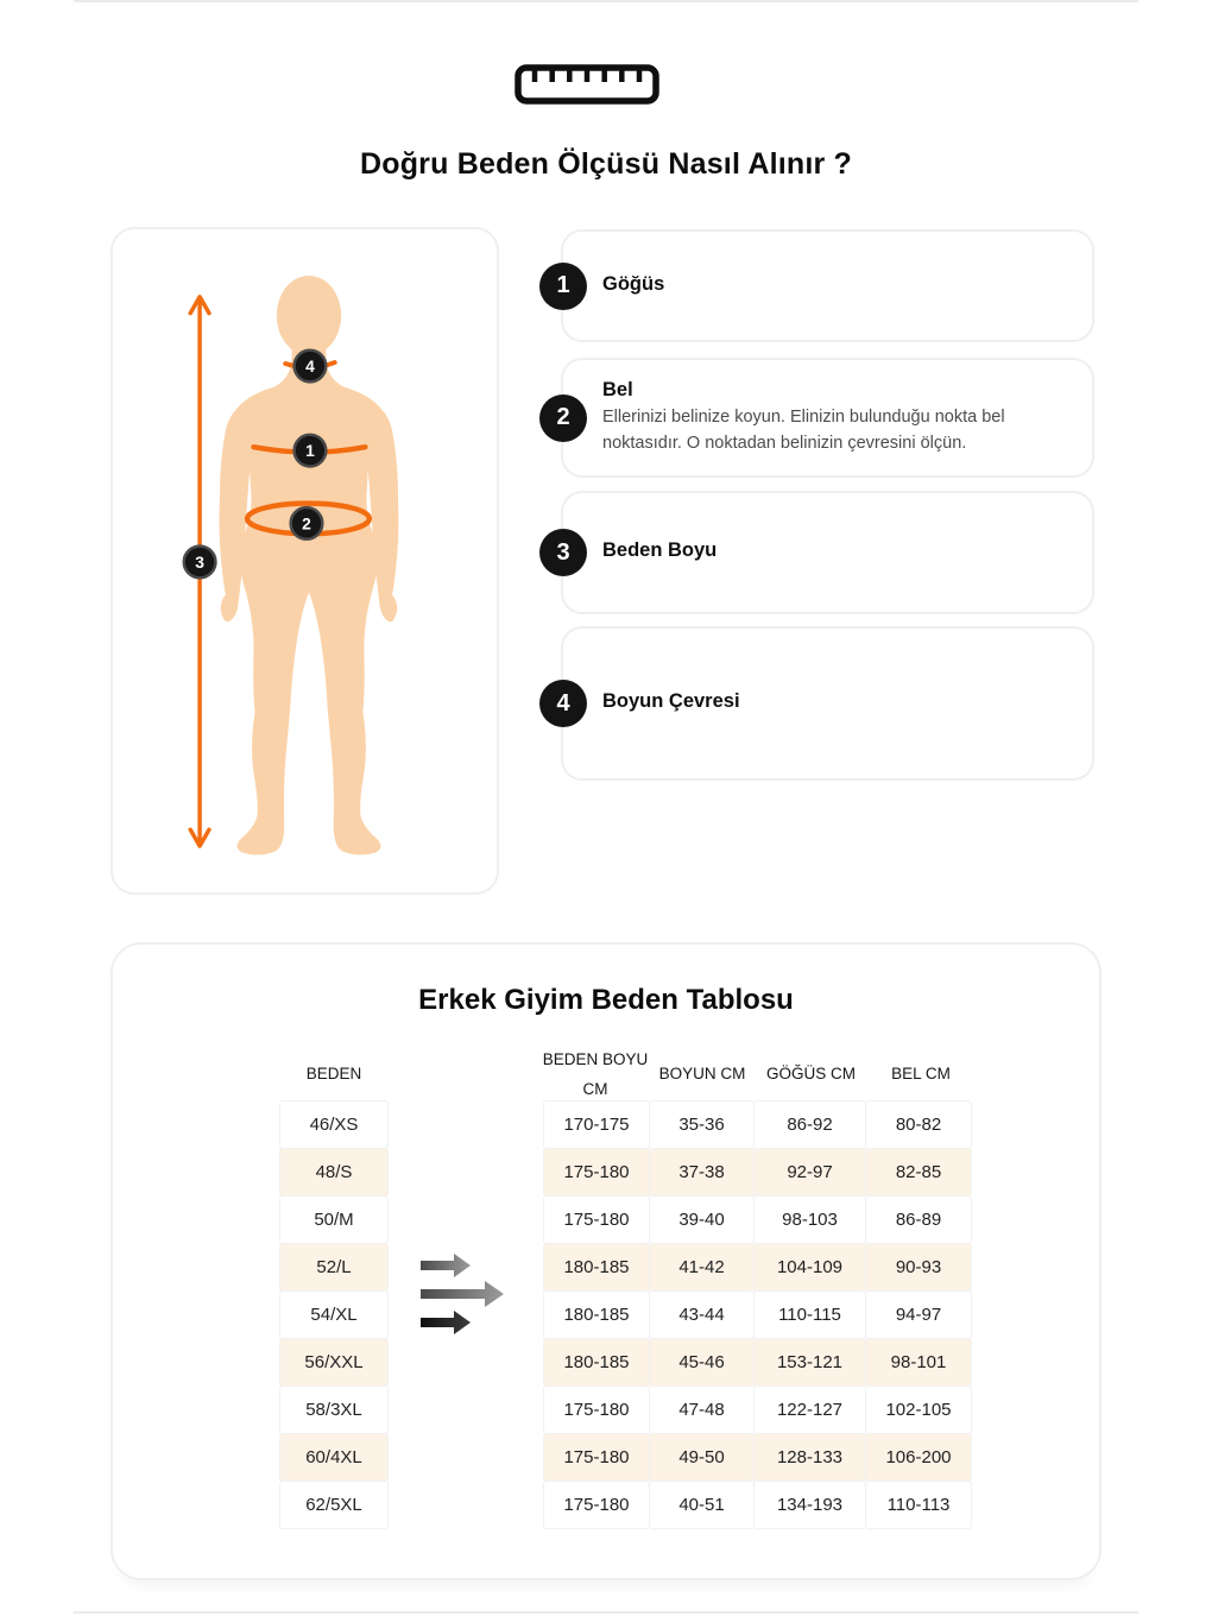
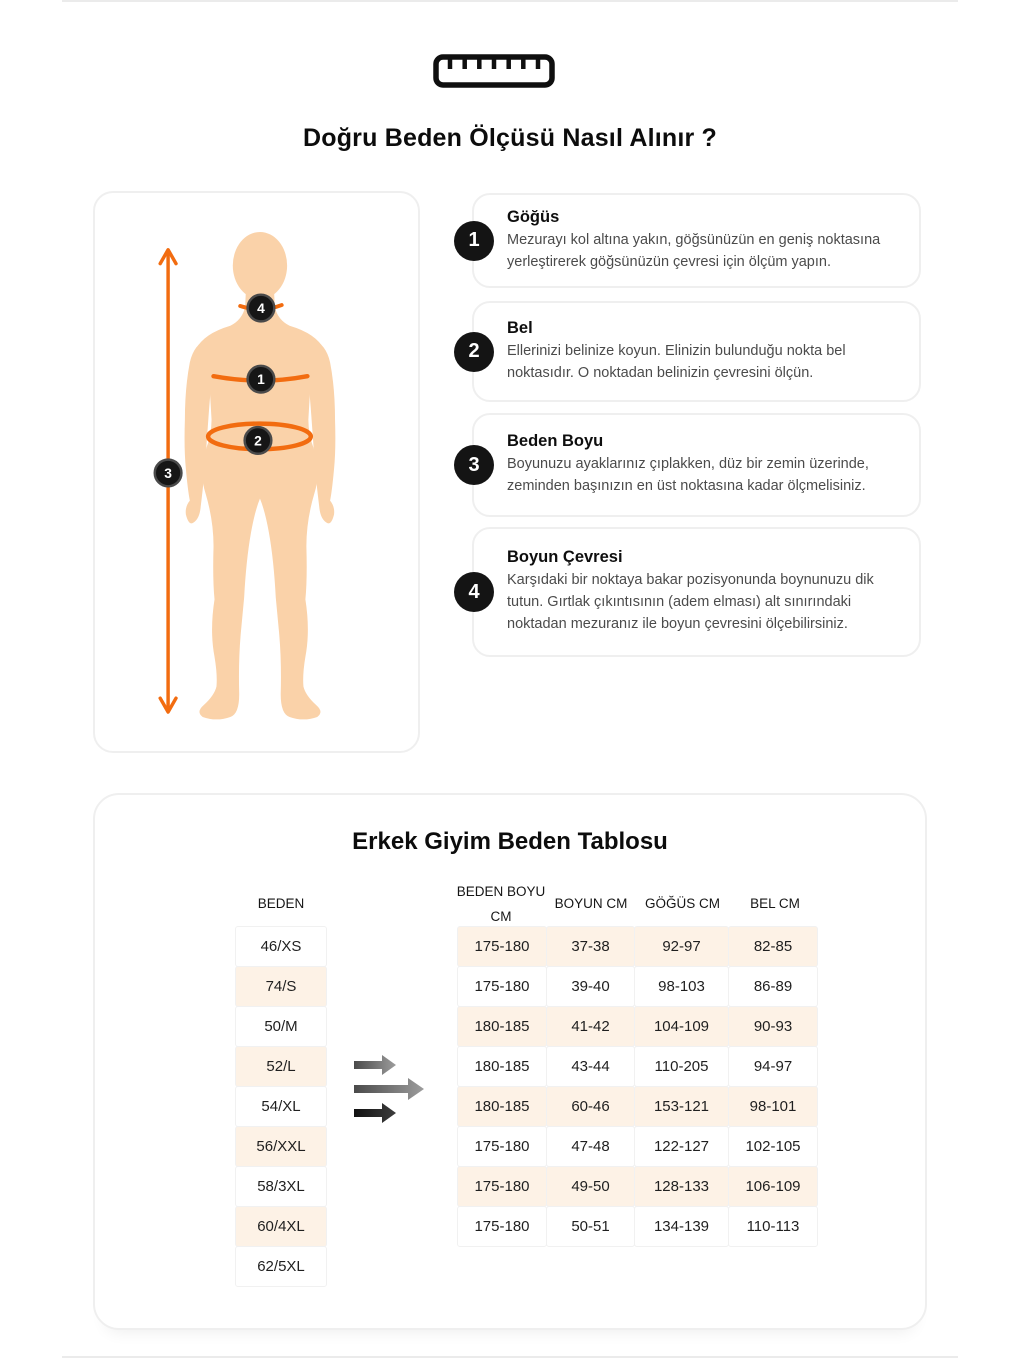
  Doğru Beden Ölçüsü Nasıl Alınır ?
  1
  2
  3
  4
  1
  Göğüs
+ Mezurayı kol altına yakın, göğsünüzün en geniş noktasına yerleştirerek göğsünüzün çevresi için ölçüm yapın.
  2
  Bel
  Ellerinizi belinize koyun. Elinizin bulunduğu nokta bel noktasıdır. O noktadan belinizin çevresini ölçün.
  3
  Beden Boyu
+ Boyunuzu ayaklarınız çıplakken, düz bir zemin üzerinde, zeminden başınızın en üst noktasına kadar ölçmelisiniz.
  4
  Boyun Çevresi
+ Karşıdaki bir noktaya bakar pozisyonunda boynunuzu dik tutun. Gırtlak çıkıntısının (adem elması) alt sınırındaki noktadan mezuranız ile boyun çevresini ölçebilirsiniz.
  Erkek Giyim Beden Tablosu
  BEDEN
  BEDEN BOYU CM
  BOYUN CM
  GÖĞÜS CM
  BEL CM
  46/XS
- 48/S
+ 74/S
  50/M
  52/L
  54/XL
  56/XXL
  58/3XL
  60/4XL
  62/5XL
- 170-175
- 35-36
- 86-92
- 80-82
  175-180
  37-38
  92-97
  82-85
  175-180
  39-40
  98-103
  86-89
  180-185
  41-42
  104-109
  90-93
  180-185
  43-44
- 110-115
+ 110-205
  94-97
  180-185
- 45-46
+ 60-46
  153-121
  98-101
  175-180
  47-48
  122-127
  102-105
  175-180
  49-50
  128-133
- 106-200
+ 106-109
  175-180
- 40-51
+ 50-51
- 134-193
+ 134-139
  110-113
